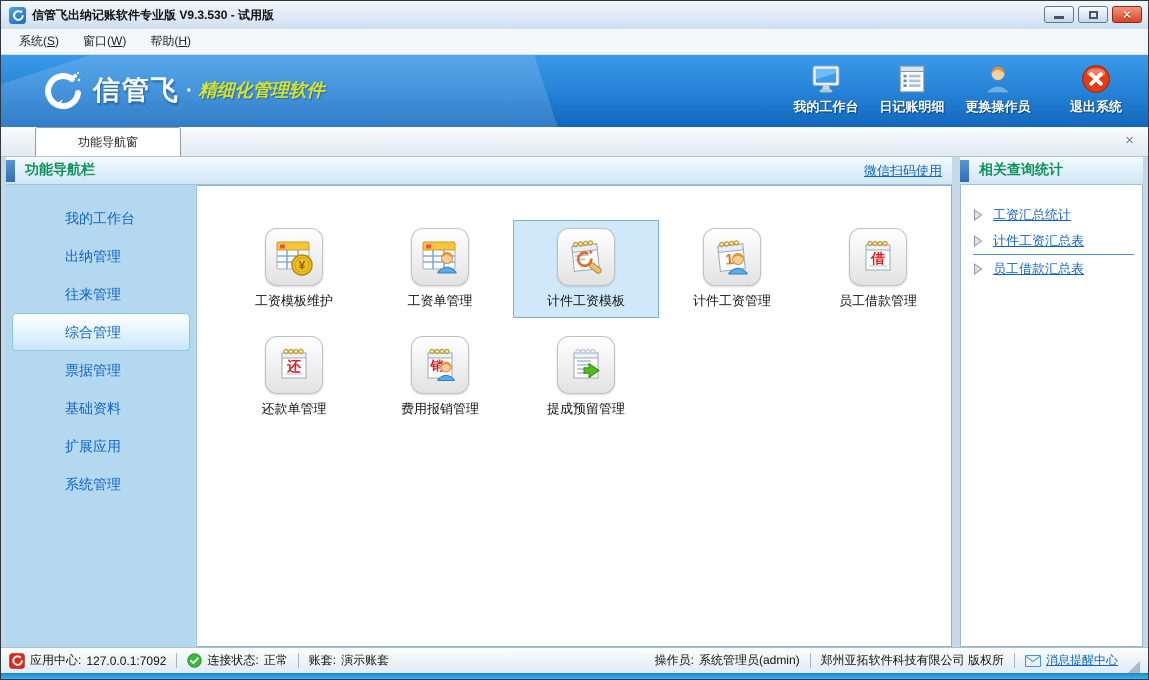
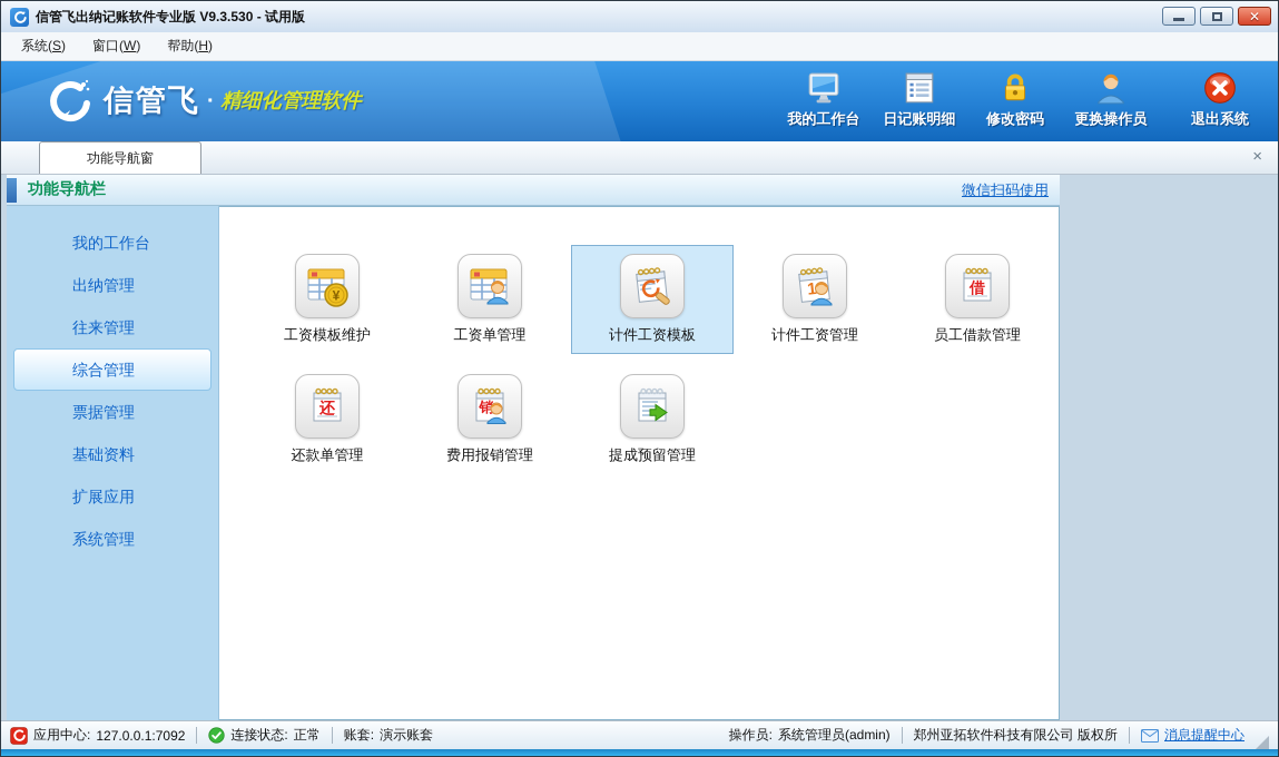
  信管飞出纳记账软件专业版 V9.3.530 - 试用版
  ✕
  系统(S)
  窗口(W)
  帮助(H)
  信管飞
  ·
  精细化管理软件
  我的工作台
  日记账明细
+ 修改密码
  更换操作员
  退出系统
  功能导航窗
  ×
  功能导航栏
  微信扫码使用
  我的工作台
  出纳管理
  往来管理
  综合管理
  票据管理
  基础资料
  扩展应用
  系统管理
  ¥
  工资模板维护
  工资单管理
  计件工资模板
  计件工资管理
  借
  员工借款管理
  还
  还款单管理
  销
  费用报销管理
  提成预留管理
- 相关查询统计
- 工资汇总统计
- 计件工资汇总表
- 员工借款汇总表
  应用中心:
  127.0.0.1:7092
  连接状态:
  正常
  账套:
  演示账套
  操作员:
  系统管理员(admin)
  郑州亚拓软件科技有限公司 版权所
  消息提醒中心
